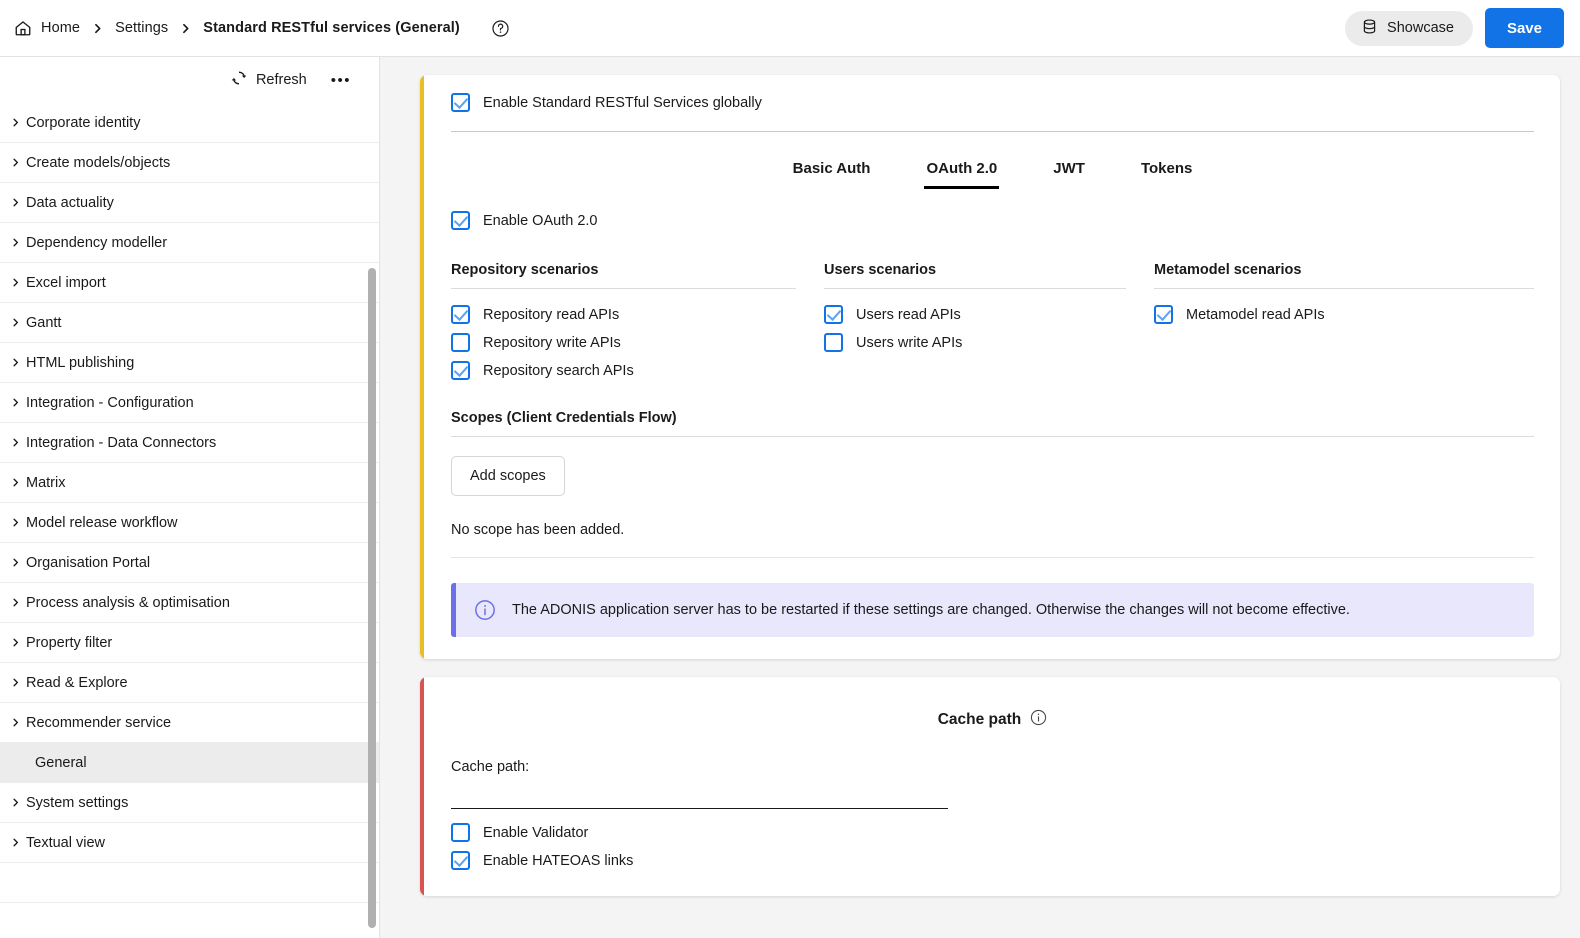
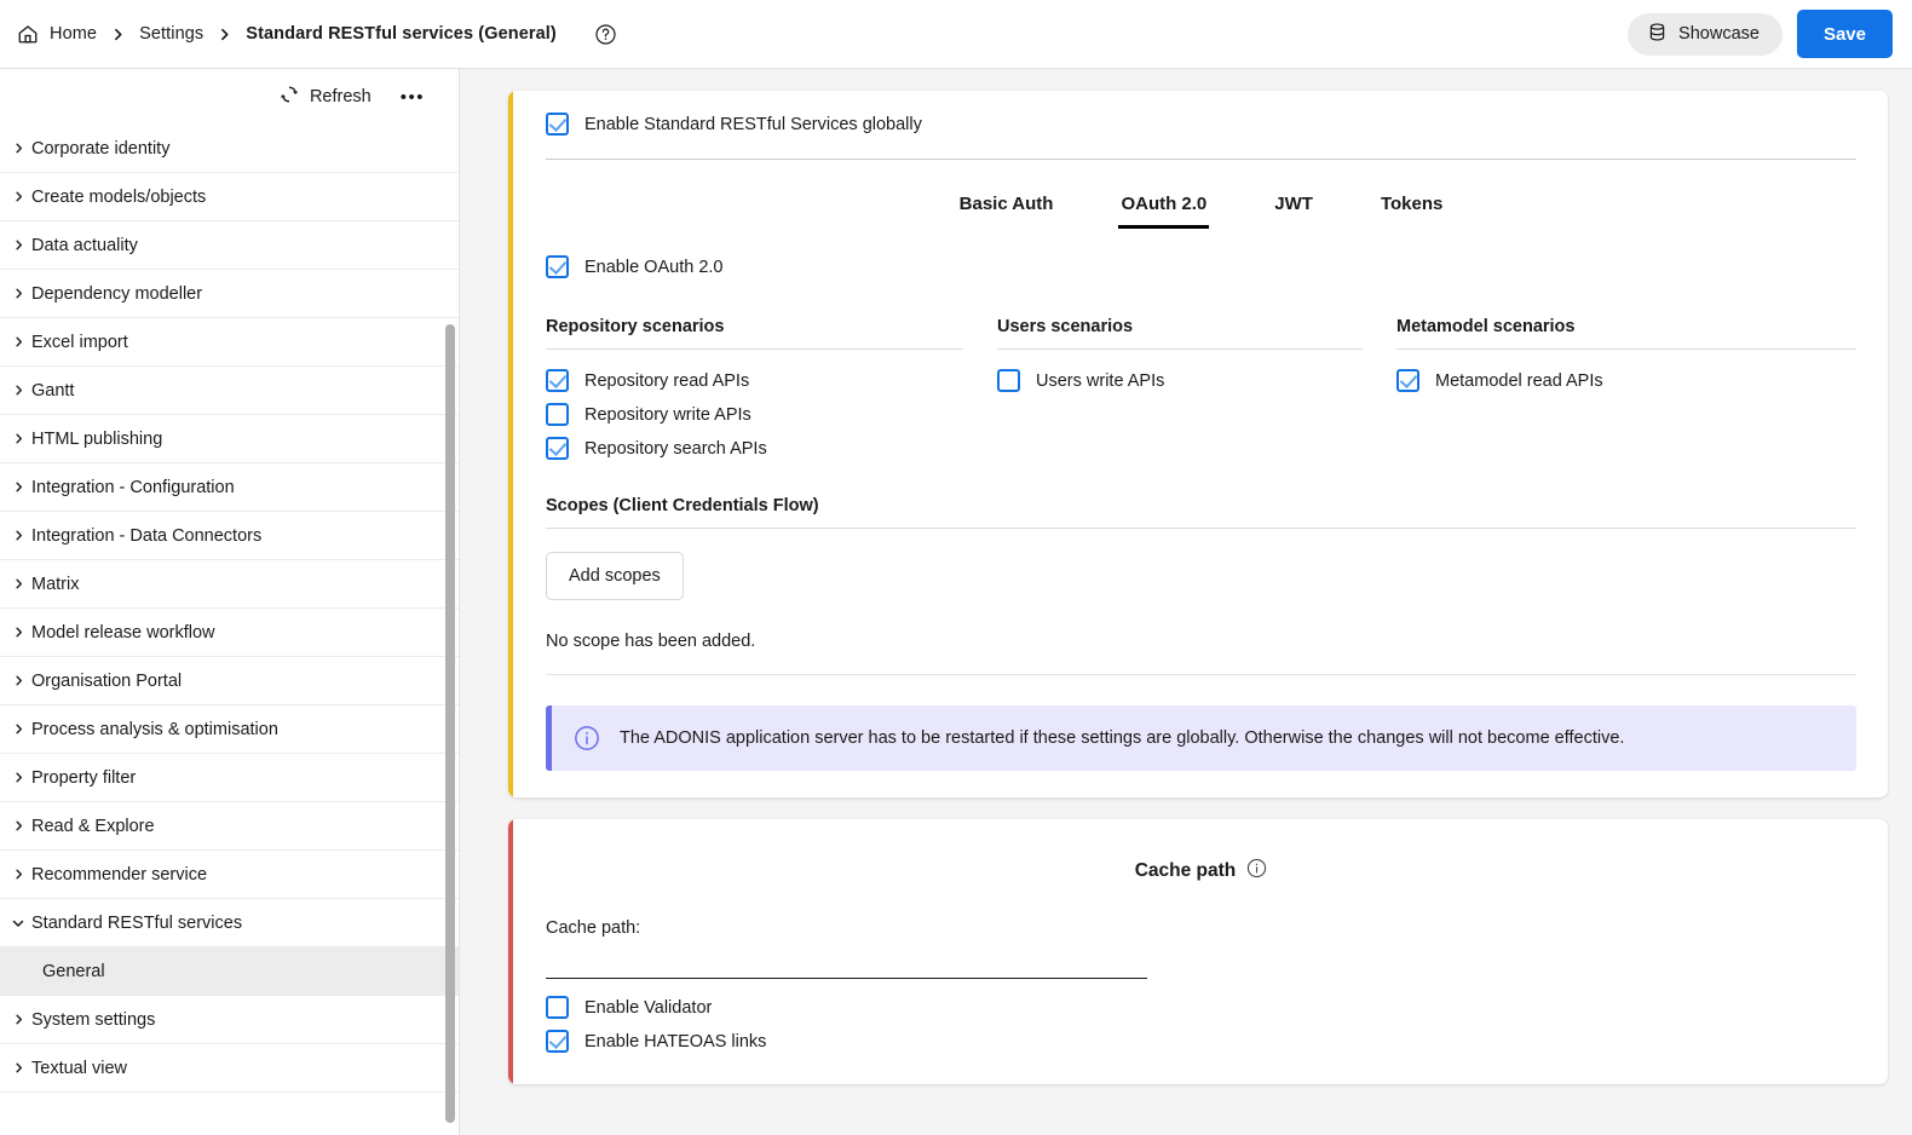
  Home
  Settings
  Standard RESTful services (General)
  Showcase
  Save
  Refresh
  •••
  Corporate identity
  Create models/objects
  Data actuality
  Dependency modeller
  Excel import
  Gantt
  HTML publishing
  Integration - Configuration
  Integration - Data Connectors
  Matrix
  Model release workflow
  Organisation Portal
  Process analysis & optimisation
  Property filter
  Read & Explore
  Recommender service
+ Standard RESTful services
  General
  System settings
  Textual view
  Enable Standard RESTful Services globally
  Basic Auth
  OAuth 2.0
  JWT
  Tokens
  Enable OAuth 2.0
  Repository scenarios
  Repository read APIs
  Repository write APIs
  Repository search APIs
  Users scenarios
- Users read APIs
  Users write APIs
  Metamodel scenarios
  Metamodel read APIs
  Scopes (Client Credentials Flow)
  Add scopes
  No scope has been added.
- The ADONIS application server has to be restarted if these settings are changed. Otherwise the changes will not become effective.
+ The ADONIS application server has to be restarted if these settings are globally. Otherwise the changes will not become effective.
  Cache path
  Cache path:
  Enable Validator
  Enable HATEOAS links
